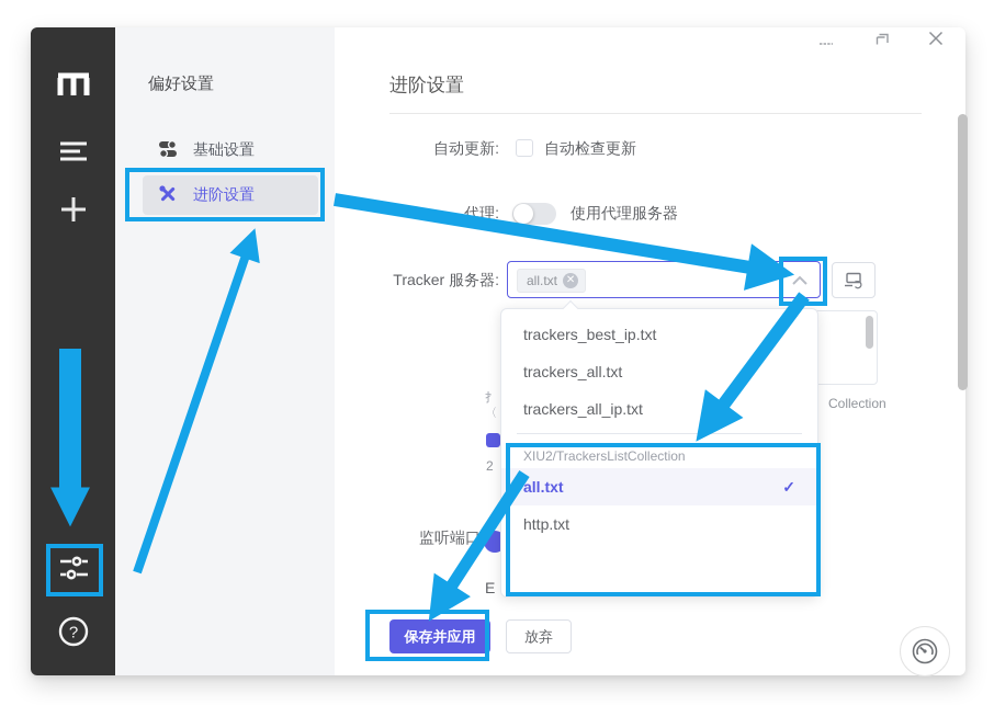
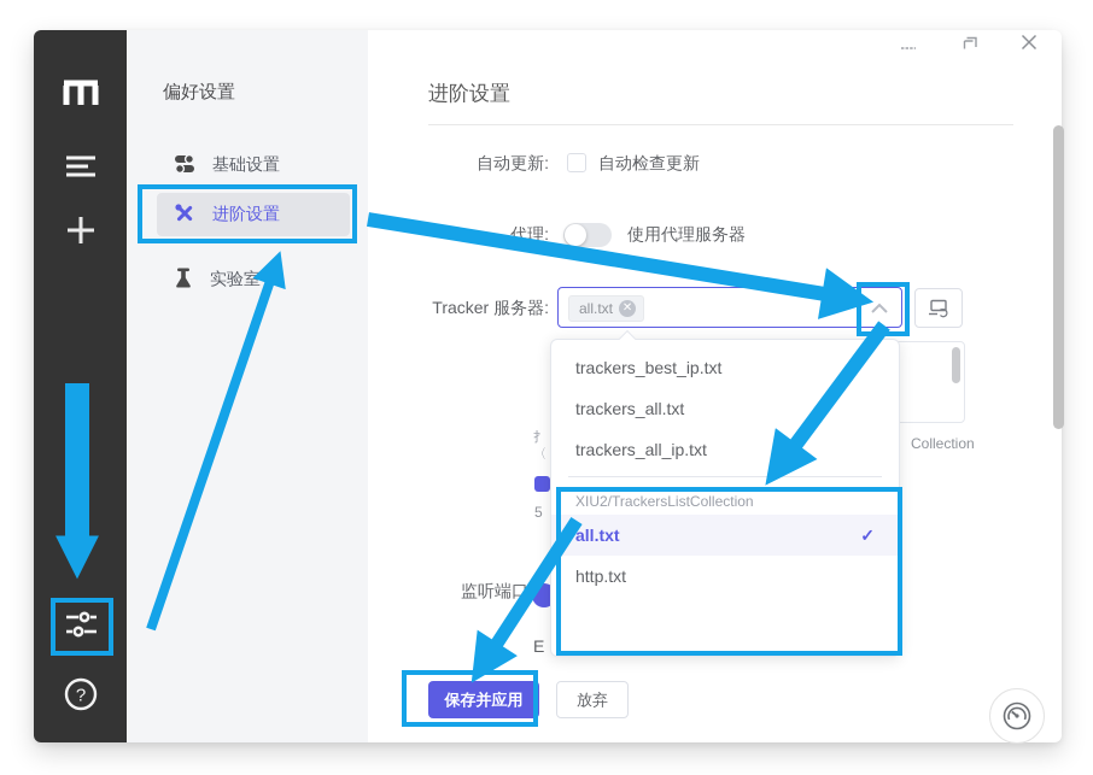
  ?
  偏好设置
  基础设置
  进阶设置
+ 实验室
  进阶设置
  自动更新:
  自动检查更新
  代理:
  使用代理服务器
  Tracker 服务器:
  all.txt
  ✕
  Collection
  监听端口
  扌
  〈
- 2
+ 5
  E
  保存并应用
  放弃
  trackers_best_ip.txt
  trackers_all.txt
  trackers_all_ip.txt
  XIU2/TrackersListCollection
  all.txt
  ✓
  http.txt
